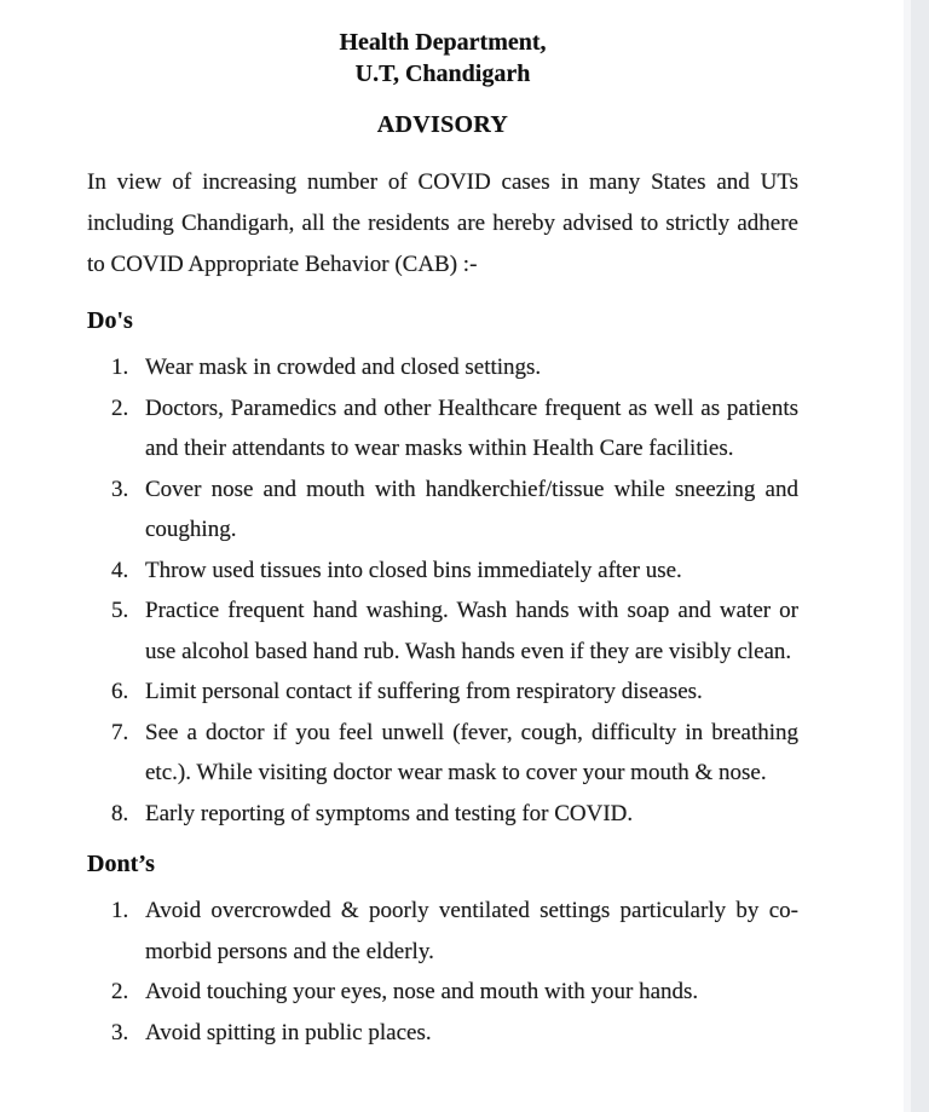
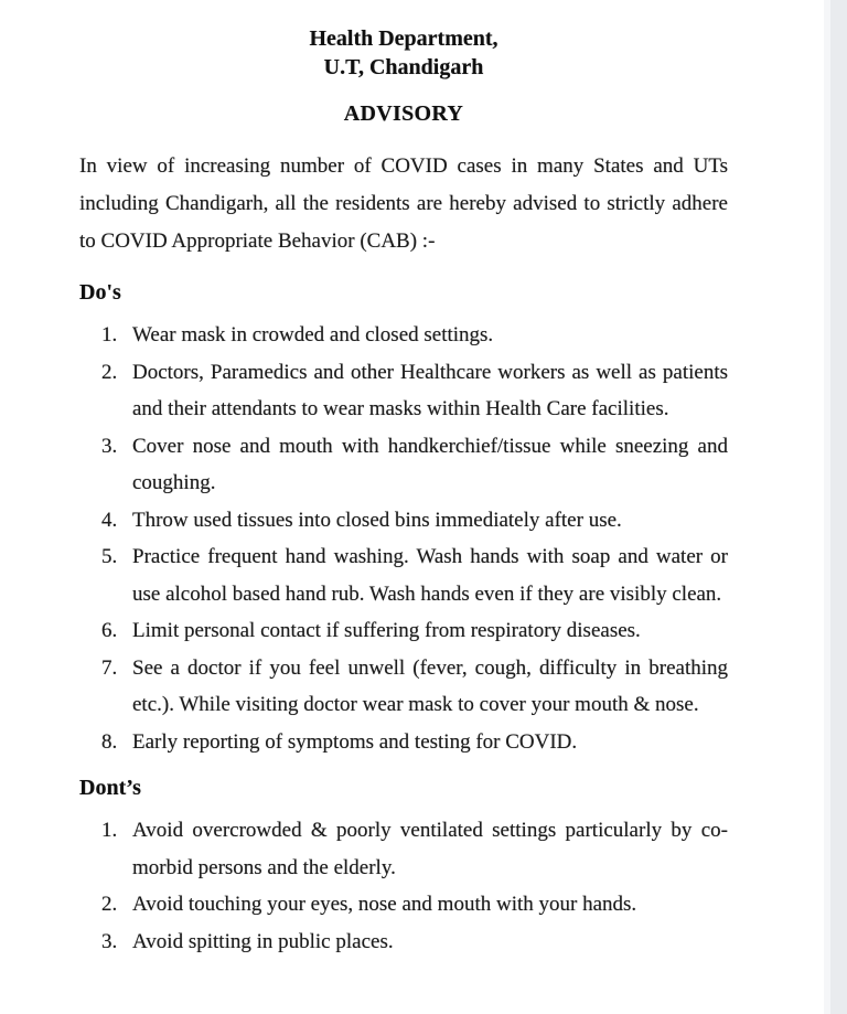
  Health Department,
  U.T, Chandigarh
  ADVISORY
  In view of increasing number of COVID cases in many States and UTs including Chandigarh, all the residents are hereby advised to strictly adhere to COVID Appropriate Behavior (CAB) :-
  Do's
  1.
  Wear mask in crowded and closed settings.
  2.
- Doctors, Paramedics and other Healthcare frequent as well as patients and their attendants to wear masks within Health Care facilities.
+ Doctors, Paramedics and other Healthcare workers as well as patients and their attendants to wear masks within Health Care facilities.
  3.
  Cover nose and mouth with handkerchief/tissue while sneezing and coughing.
  4.
  Throw used tissues into closed bins immediately after use.
  5.
  Practice frequent hand washing. Wash hands with soap and water or use alcohol based hand rub. Wash hands even if they are visibly clean.
  6.
  Limit personal contact if suffering from respiratory diseases.
  7.
  See a doctor if you feel unwell (fever, cough, difficulty in breathing etc.). While visiting doctor wear mask to cover your mouth & nose.
  8.
  Early reporting of symptoms and testing for COVID.
  Dont’s
  1.
  Avoid overcrowded & poorly ventilated settings particularly by co-morbid persons and the elderly.
  2.
  Avoid touching your eyes, nose and mouth with your hands.
  3.
  Avoid spitting in public places.
